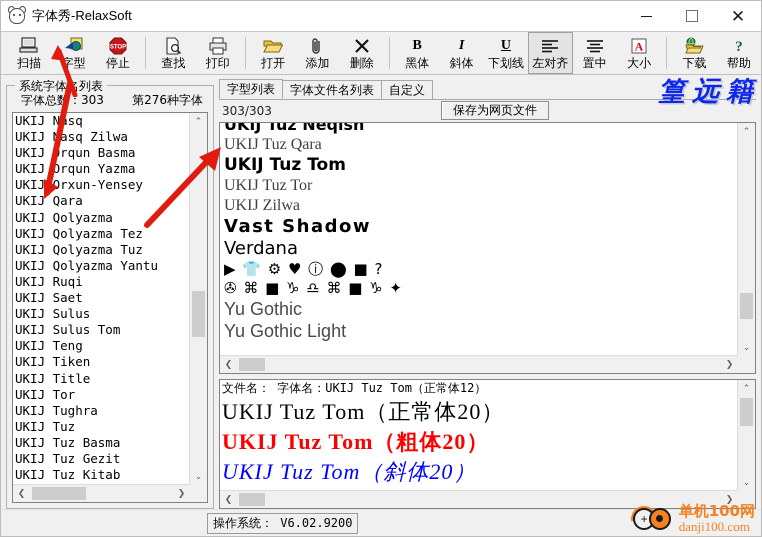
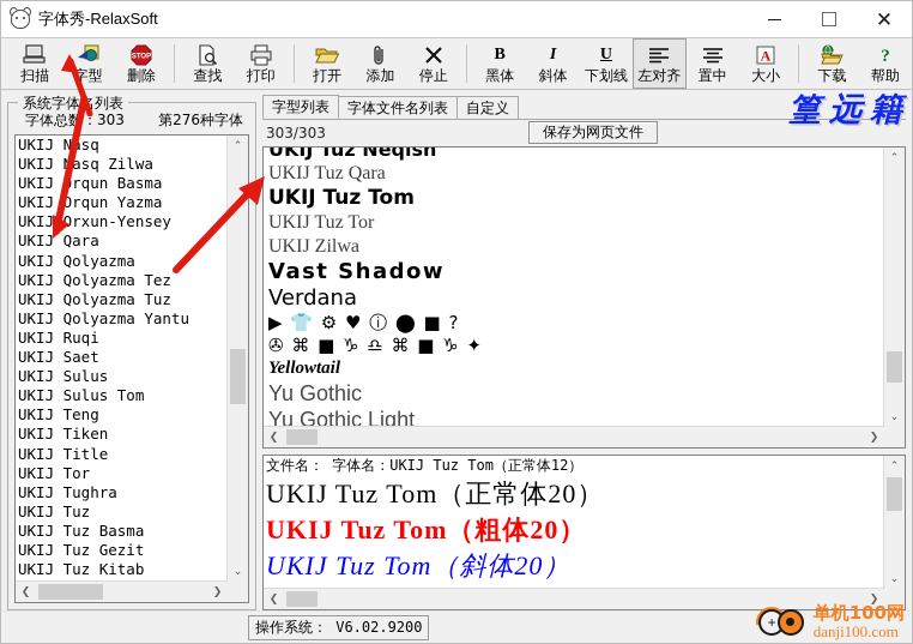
  字体秀-RelaxSoft
  ✕
  扫描
  字型
- 停止
+ 删除
  查找
  打印
  打开
  添加
- 删除
+ 停止
  B
  黑体
  I
  斜体
  U
  下划线
  左对齐
  置中
  A
  大小
  下载
  ?
  帮助
  系统字体列表
  字体总数：303
  第276种字体
  UKIJ Nsq
  UKIJasq Zilwa
  UKIJrqun Basma
  UKIJ Orqun Yazma
  UKIJ Orxun-Yensey
  UKIJ Qara
  UKIJ Qolyazma
  UKIJ Qolyazma Tez
  UKIJ Qolyazma Tuz
  UKIJ Qolyazma Yantu
  UKIJ Ruqi
  UKIJ Saet
  UKIJ Sulus
  UKIJ Sulus Tom
  UKIJ Teng
  UKIJ Tiken
  UKIJ Title
  UKIJ Tor
  UKIJ Tughra
  UKIJ Tuz
  UKIJ Tuz Basma
  UKIJ Tuz Gezit
  UKIJ Tuz Kitab
  ⌃
  ⌄
  ❮
  ❯
  字型列表
  字体文件名列表
  自定义
  篁
  远
  籍
  303/303
  保存为网页文件
  UKIJ Tuz Neqish
  UKIJ Tuz Qara
  UKIJ Tuz Tom
  UKIJ Tuz Tor
  UKIJ Zilwa
  Vast Shadow
  Verdana
  ▶ 👕 ⚙ ♥ ⓘ ⬤ ■ ?
  ✇ ⌘ ■ ♑ ♎ ⌘ ■ ♑ ✦
+ Yellowtail
  Yu Gothic
  Yu Gothic Light
  ⌃
  ⌄
  ❮
  ❯
  文件名： 字体名：UKIJ Tuz Tom（正常体12）
  UKIJ Tuz Tom（正常体20）
  UKIJ Tuz Tom（粗体20）
  UKIJ Tuz Tom（斜体20）
  ⌃
  ⌄
  ❮
  ❯
  操作系统： V6.02.9200
  +
  单机100网
  danji100.com
